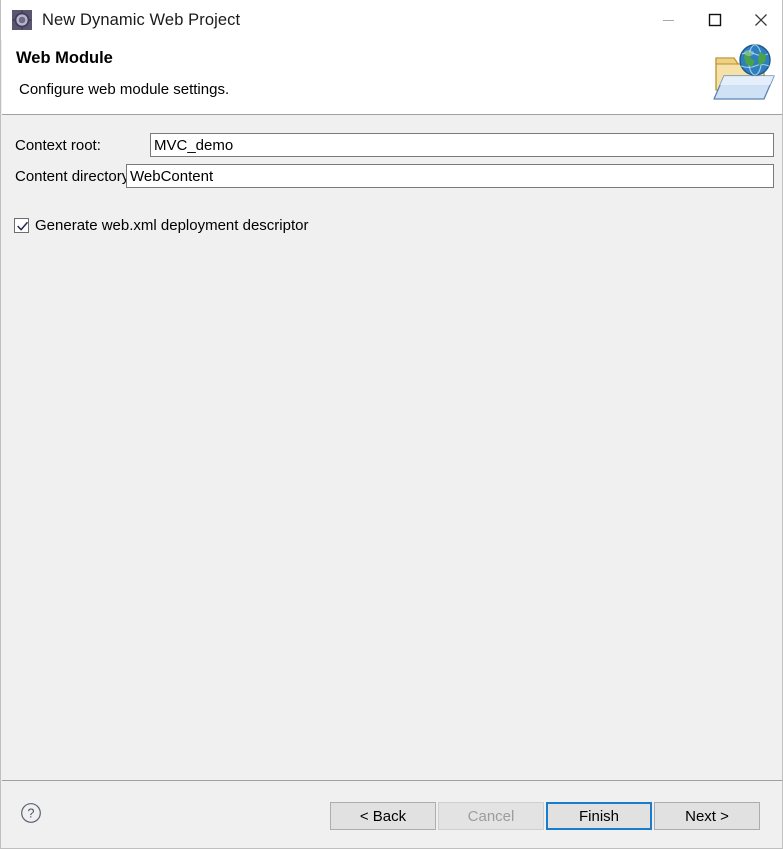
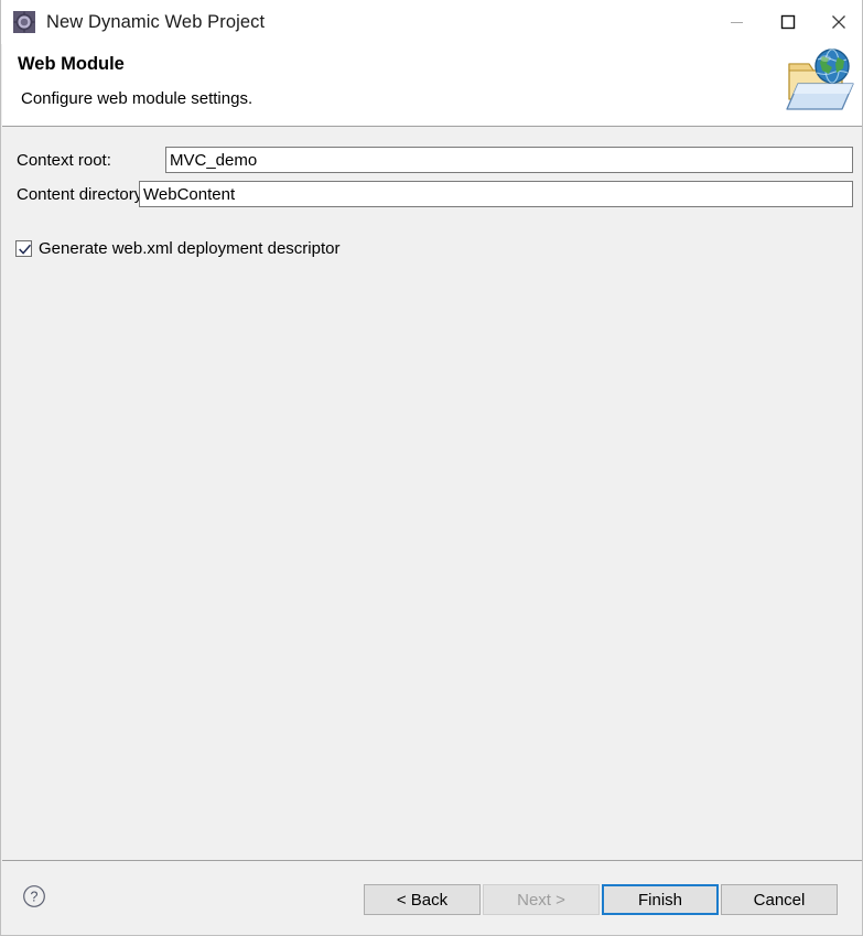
  New Dynamic Web Project
  Web Module
  Configure web module settings.
  Context root:
  MVC_demo
  Content director
  WebContent
  Generate web.xml deployment descriptor
  ?
  < Back
- Cancel
+ Next >
  Finish
- Next >
+ Cancel
